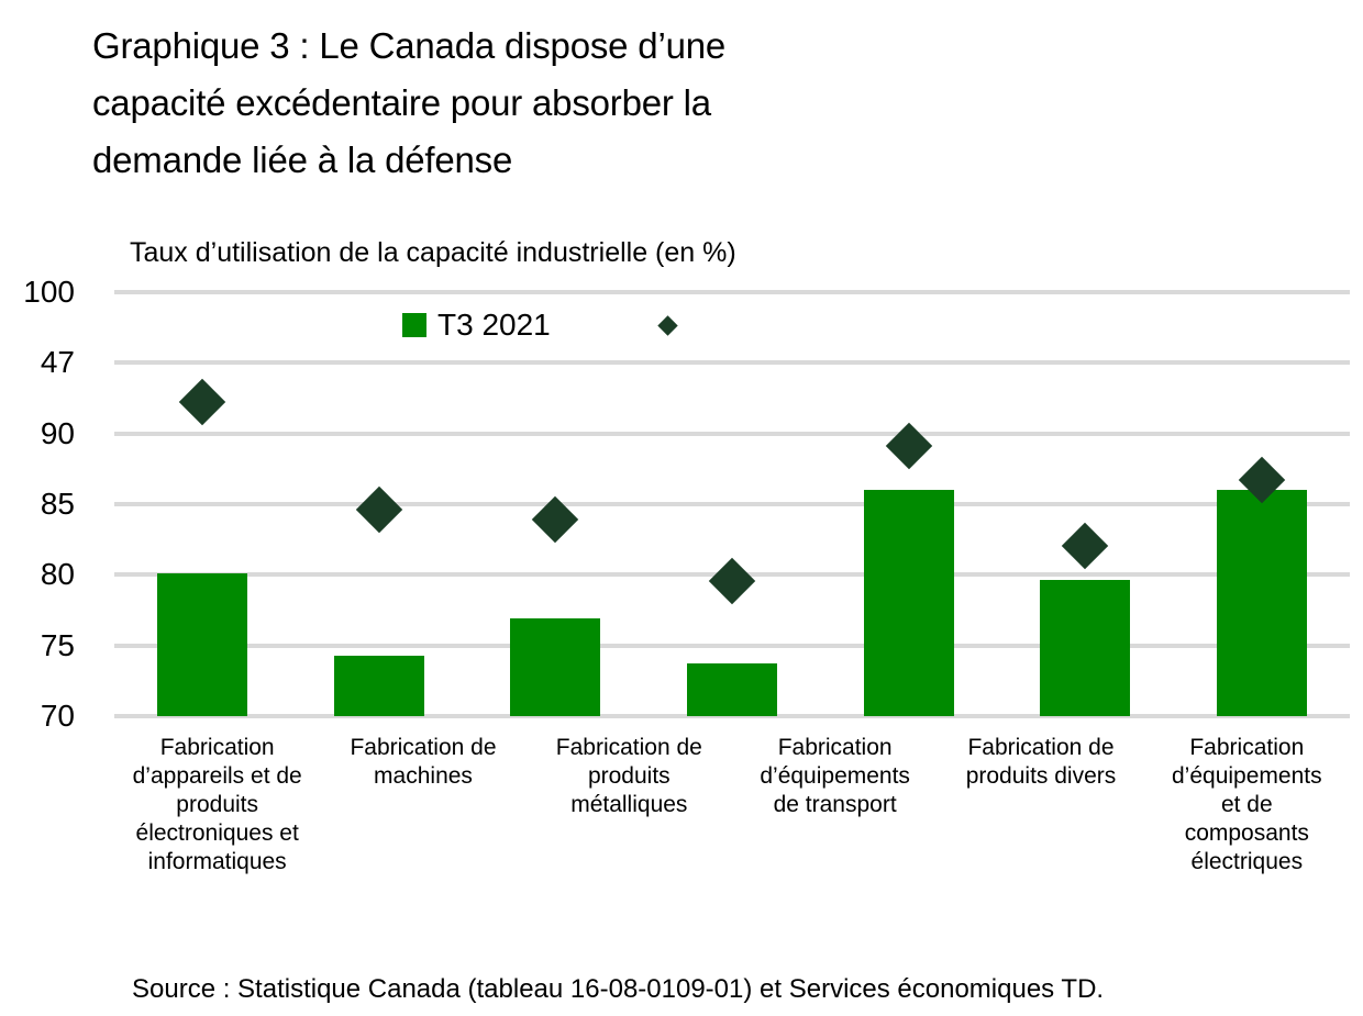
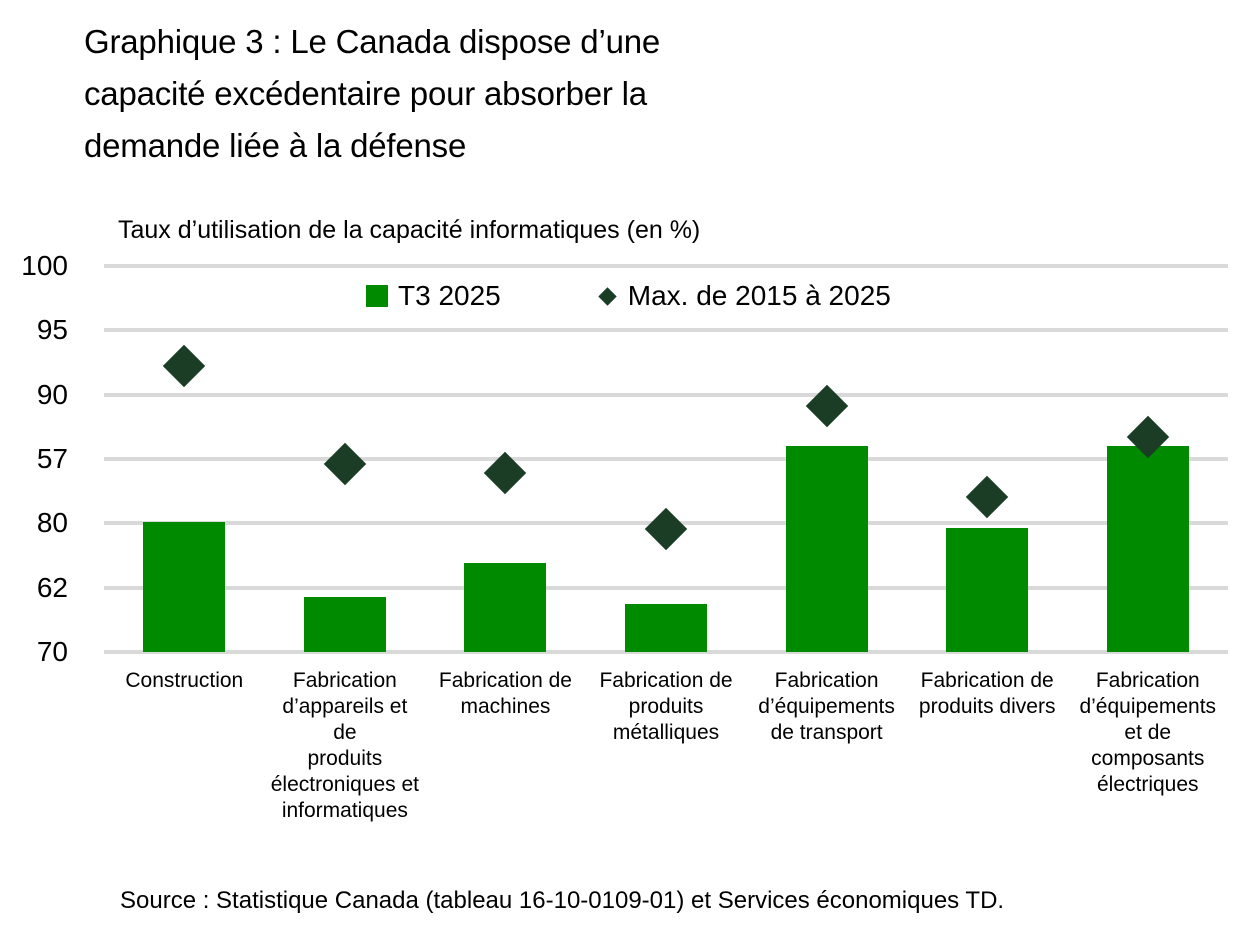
  Graphique 3 : Le Canada dispose d’une
  capacité excédentaire pour absorber la
  demande liée à la défense
- Taux d’utilisation de la capacité industrielle (en %)
+ Taux d’utilisation de la capacité informatiques (en %)
  70
- 75
+ 62
  80
- 85
+ 57
  90
- 47
+ 95
  100
- T3 2021
+ T3 2025
+ Max. de 2015 à 2025
+ Construction
  Fabrication
  d’appareils et de
  produits
  électroniques et
  informatiques
  Fabrication de
  machines
  Fabrication de
  produits
  métalliques
  Fabrication
  d’équipements
  de transport
  Fabrication de
  produits divers
  Fabrication
  d’équipements
  et de
  composants
  électriques
- Source : Statistique Canada (tableau 16-08-0109-01) et Services économiques TD.
+ Source : Statistique Canada (tableau 16-10-0109-01) et Services économiques TD.
